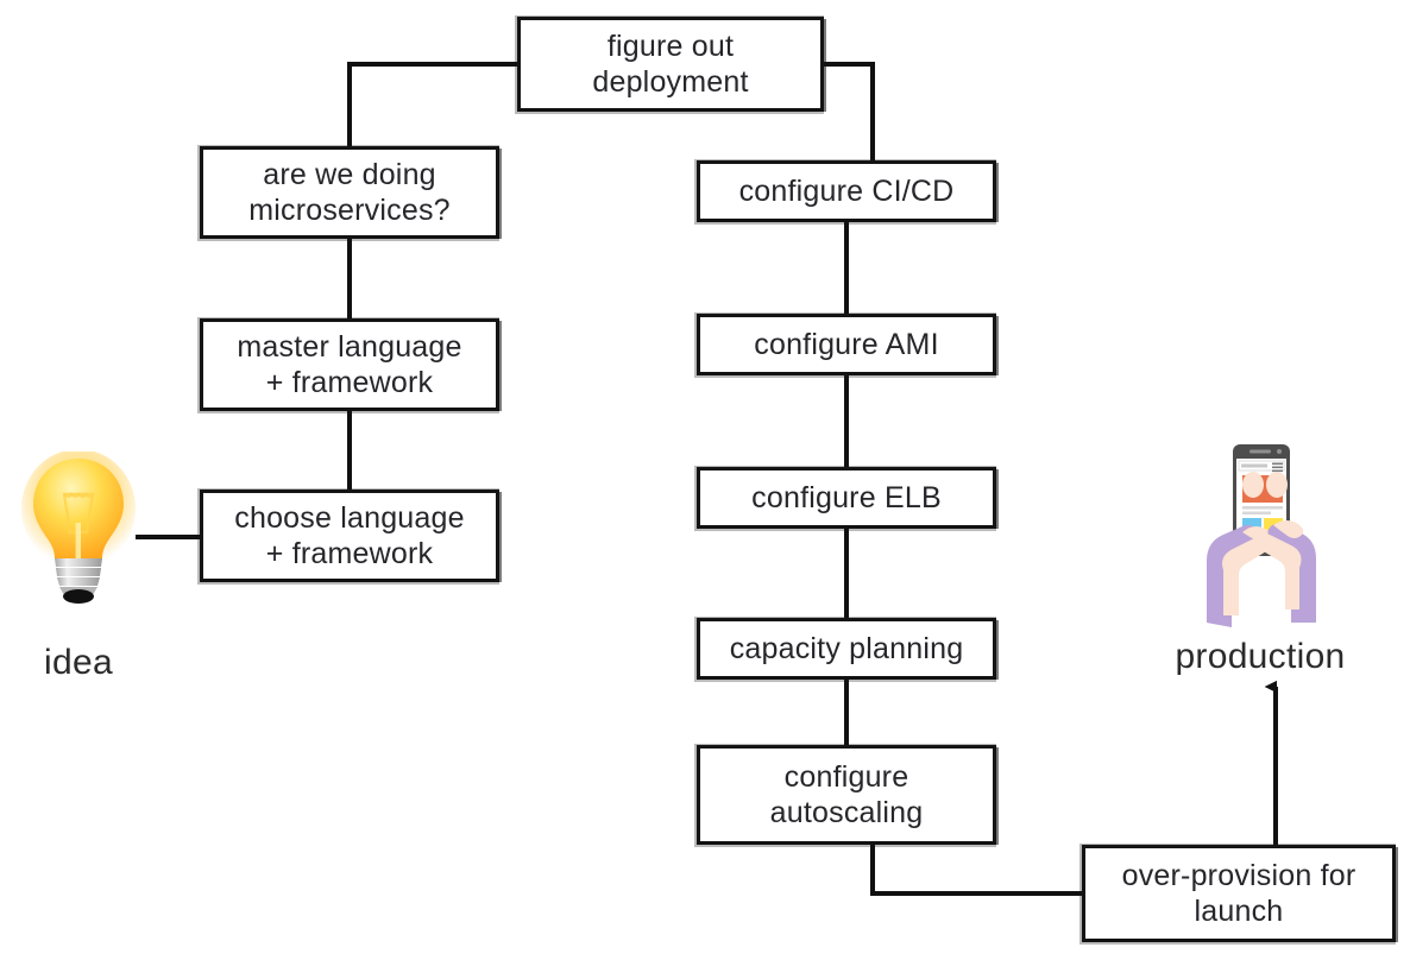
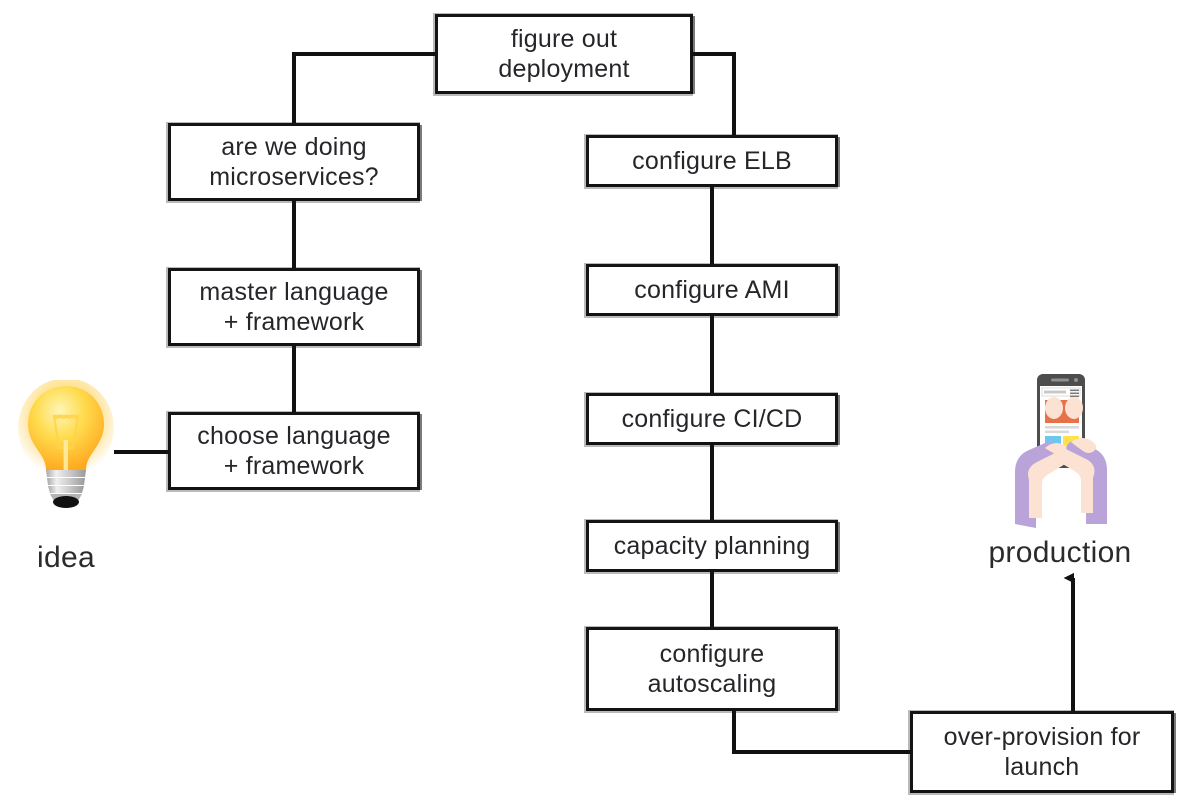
  idea
  production
  figure out
  deployment
  are we doing
  microservices?
  master language
  + framework
  choose language
  + framework
- configure CI/CD
+ configure ELB
  configure AMI
- configure ELB
+ configure CI/CD
  capacity planning
  configure
  autoscaling
  over-provision for
  launch
